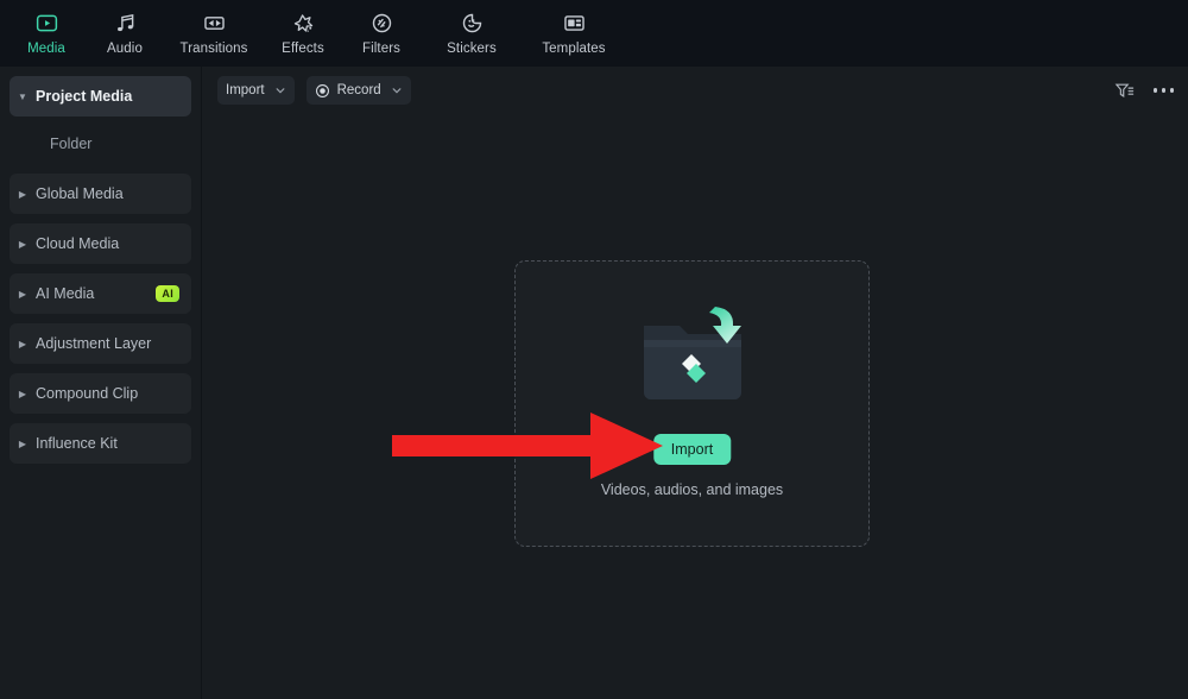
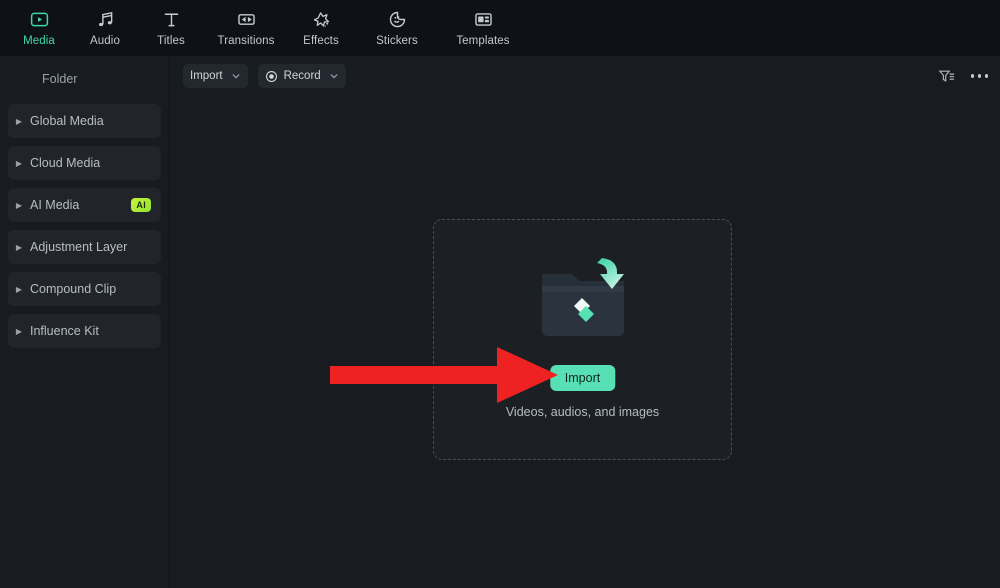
  Media
  Audio
+ Titles
  Transitions
  Effects
- Filters
  Stickers
  Templates
- ▼
- Project Media
  Folder
  ▶
  Global Media
  ▶
  Cloud Media
  ▶
  AI Media
  AI
  ▶
  Adjustment Layer
  ▶
  Compound Clip
  ▶
  Influence Kit
  Import
  Record
  Import
  Videos, audios, and images
